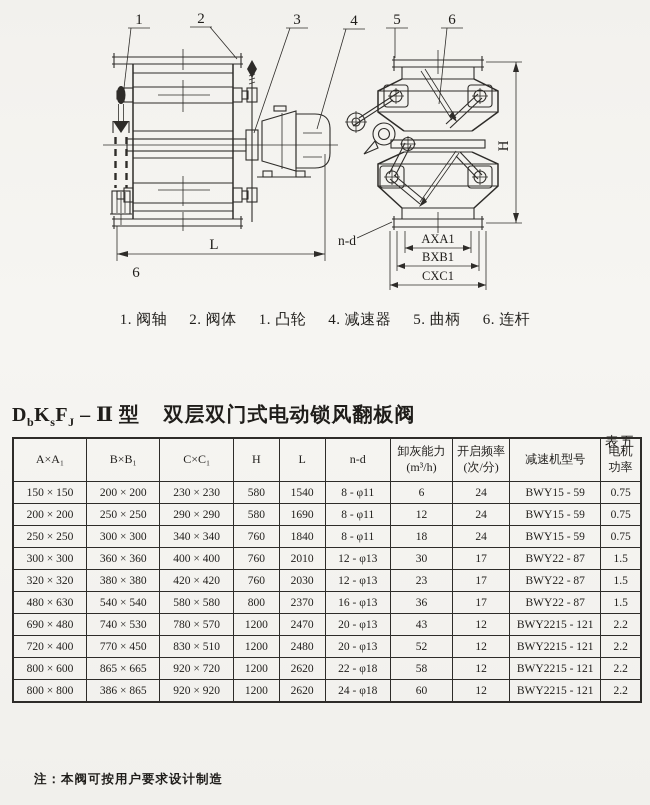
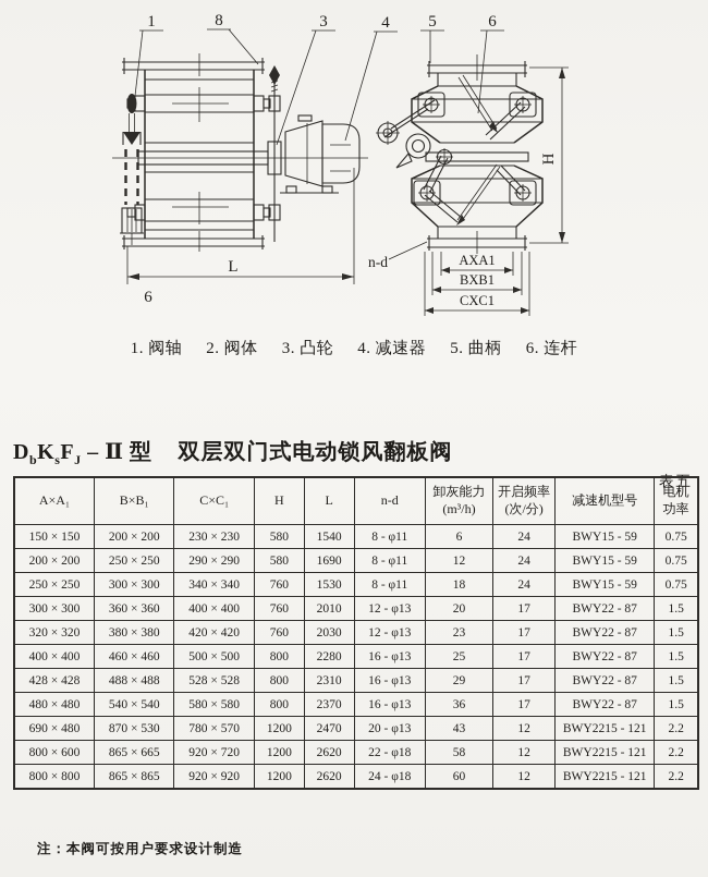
  L
  6
  n-d
  AXA1
  BXB1
  CXC1
  1
- 2
+ 8
  3
  4
  5
  6
- 1. 阀轴 2. 阀体 1. 凸轮 4. 减速器 5. 曲柄 6. 连杆
+ 1. 阀轴 2. 阀体 3. 凸轮 4. 减速器 5. 曲柄 6. 连杆
  DbKsFJ – Ⅱ 型 双层双门式电动锁风翻板阀
  表五
  A×A₁	B×B₁	C×C₁	H	L	n-d	卸灰能力 (m³/h)	开启频率 (次/分)	减速机型号	电机 功率
  150 × 150	200 × 200	230 × 230	580	1540	8 - φ11	6	24	BWY15 - 59	0.75
  200 × 200	250 × 250	290 × 290	580	1690	8 - φ11	12	24	BWY15 - 59	0.75
- 250 × 250	300 × 300	340 × 340	760	1840	8 - φ11	18	24	BWY15 - 59	0.75
+ 250 × 250	300 × 300	340 × 340	760	1530	8 - φ11	18	24	BWY15 - 59	0.75
- 300 × 300	360 × 360	400 × 400	760	2010	12 - φ13	30	17	BWY22 - 87	1.5
+ 300 × 300	360 × 360	400 × 400	760	2010	12 - φ13	20	17	BWY22 - 87	1.5
  320 × 320	380 × 380	420 × 420	760	2030	12 - φ13	23	17	BWY22 - 87	1.5
+ 400 × 400	460 × 460	500 × 500	800	2280	16 - φ13	25	17	BWY22 - 87	1.5
+ 428 × 428	488 × 488	528 × 528	800	2310	16 - φ13	29	17	BWY22 - 87	1.5
- 480 × 630	540 × 540	580 × 580	800	2370	16 - φ13	36	17	BWY22 - 87	1.5
+ 480 × 480	540 × 540	580 × 580	800	2370	16 - φ13	36	17	BWY22 - 87	1.5
- 690 × 480	740 × 530	780 × 570	1200	2470	20 - φ13	43	12	BWY2215 - 121	2.2
+ 690 × 480	870 × 530	780 × 570	1200	2470	20 - φ13	43	12	BWY2215 - 121	2.2
- 720 × 400	770 × 450	830 × 510	1200	2480	20 - φ13	52	12	BWY2215 - 121	2.2
  800 × 600	865 × 665	920 × 720	1200	2620	22 - φ18	58	12	BWY2215 - 121	2.2
- 800 × 800	386 × 865	920 × 920	1200	2620	24 - φ18	60	12	BWY2215 - 121	2.2
+ 800 × 800	865 × 865	920 × 920	1200	2620	24 - φ18	60	12	BWY2215 - 121	2.2
  注：本阀可按用户要求设计制造
